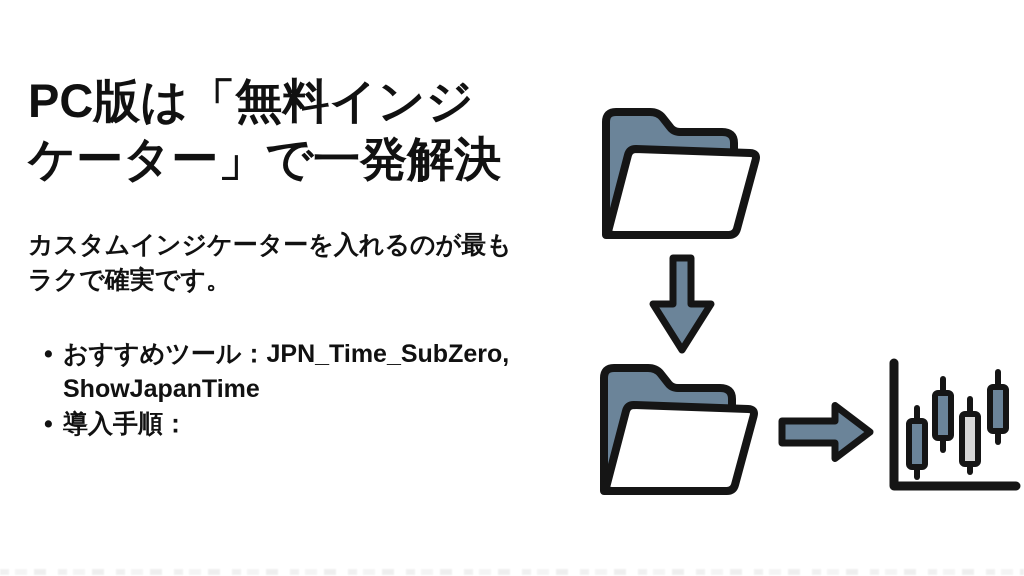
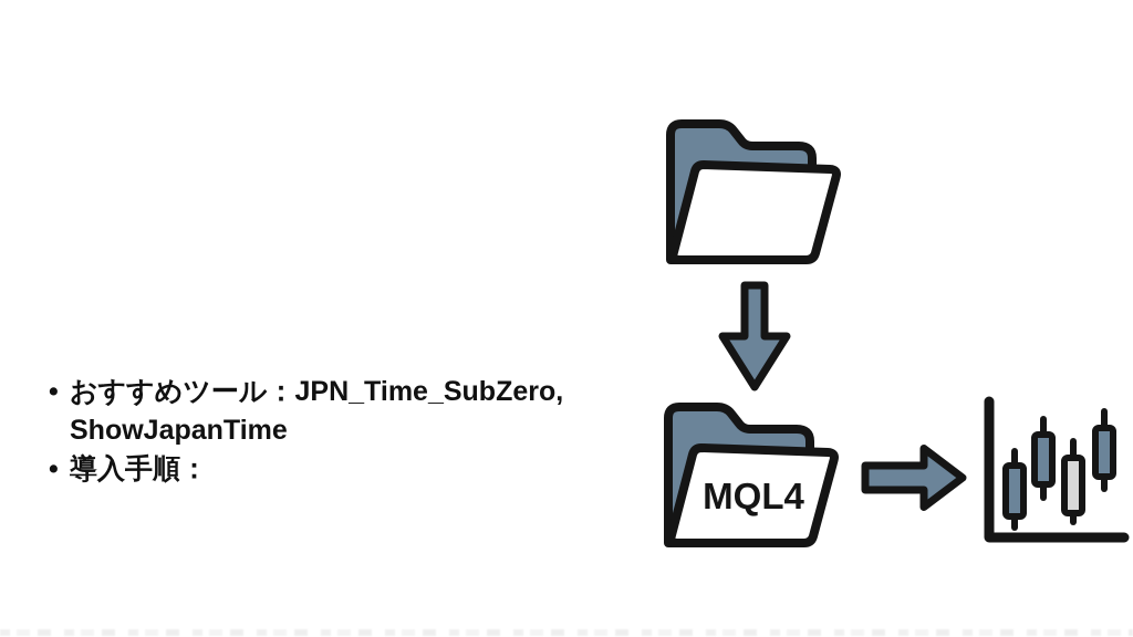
- PC版は「無料インジ
- ケーター」で一発解決
- カスタムインジケーターを入れるのが最も
- ラクで確実です。
  •
  おすすめツール：JPN_Time_SubZero,
  ShowJapanTime
  •
  導入手順：
+ MQL4
